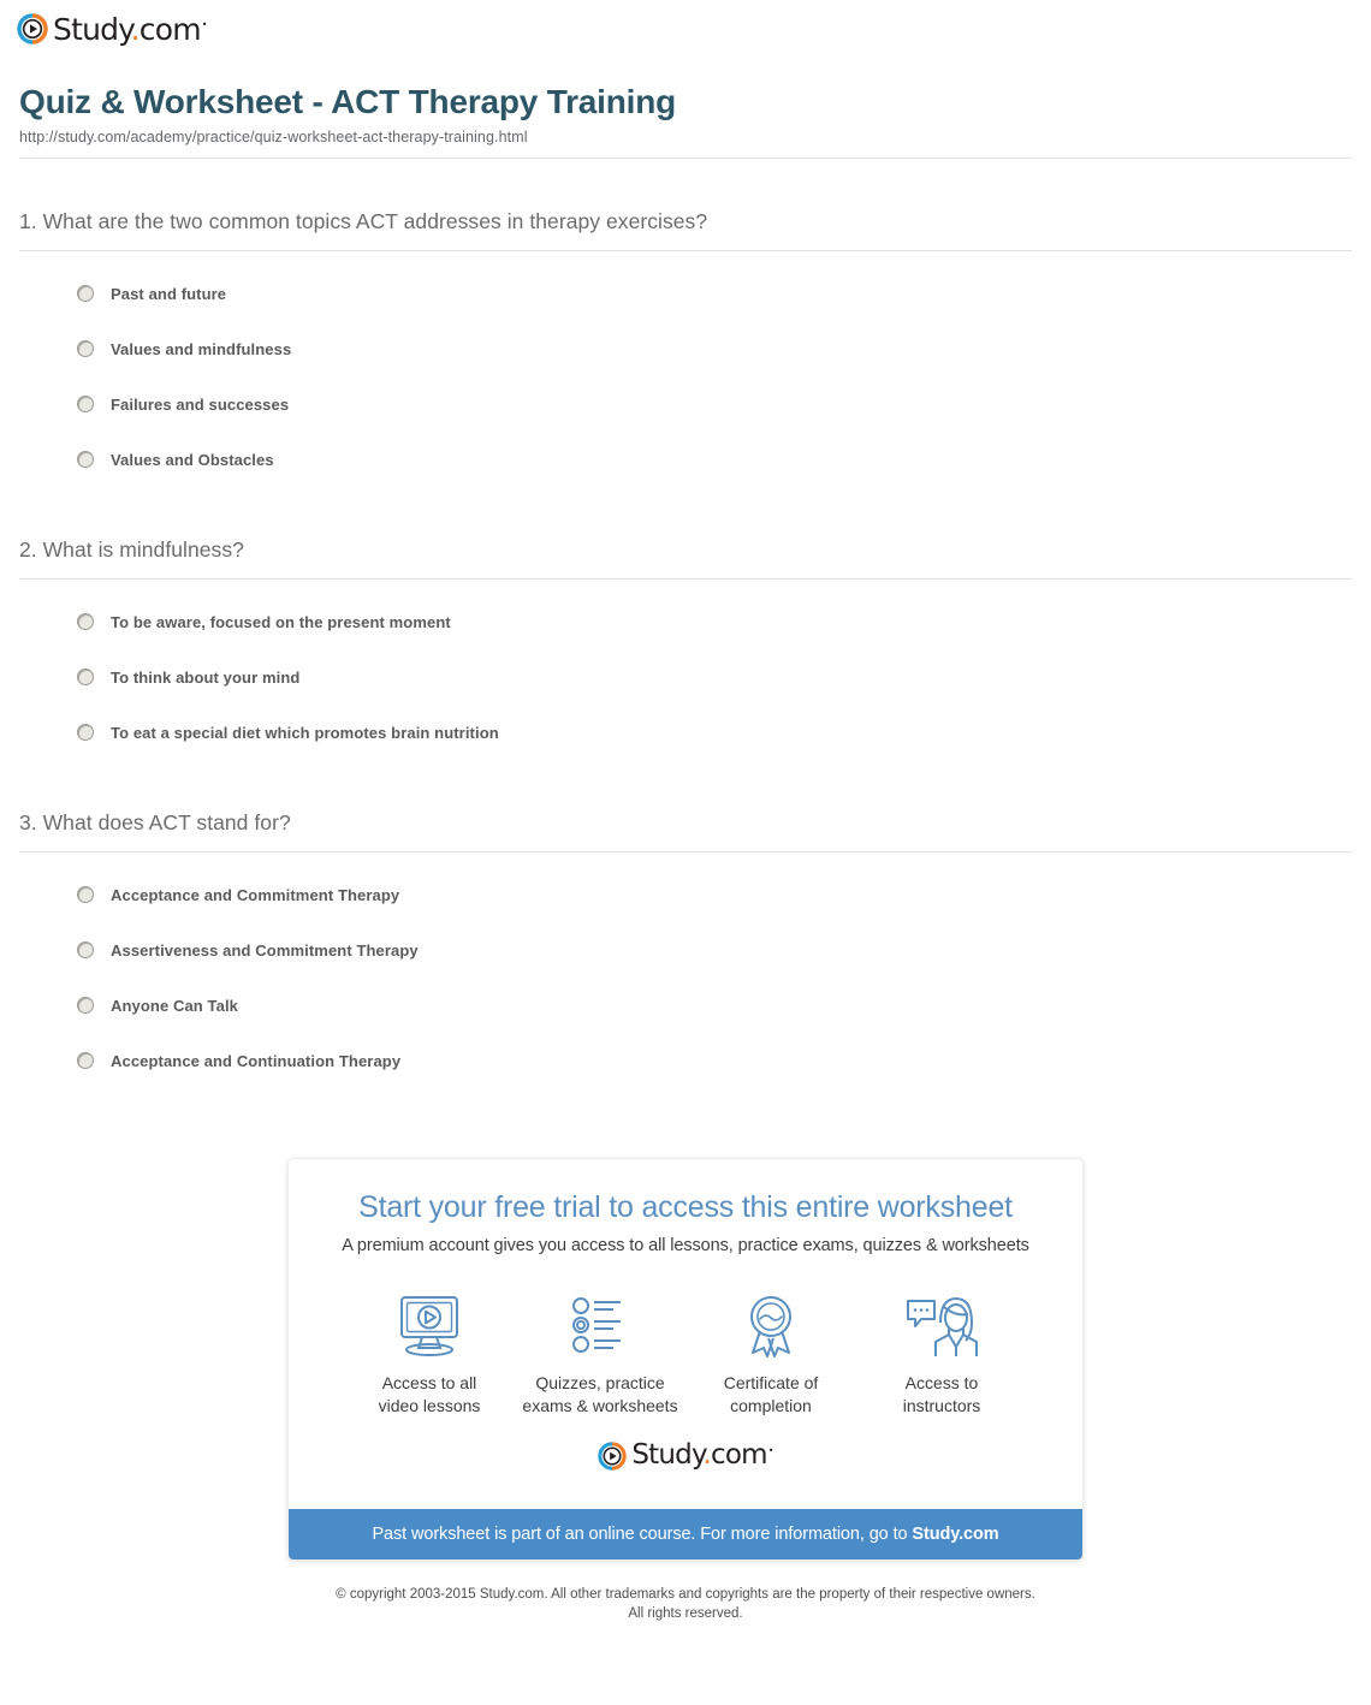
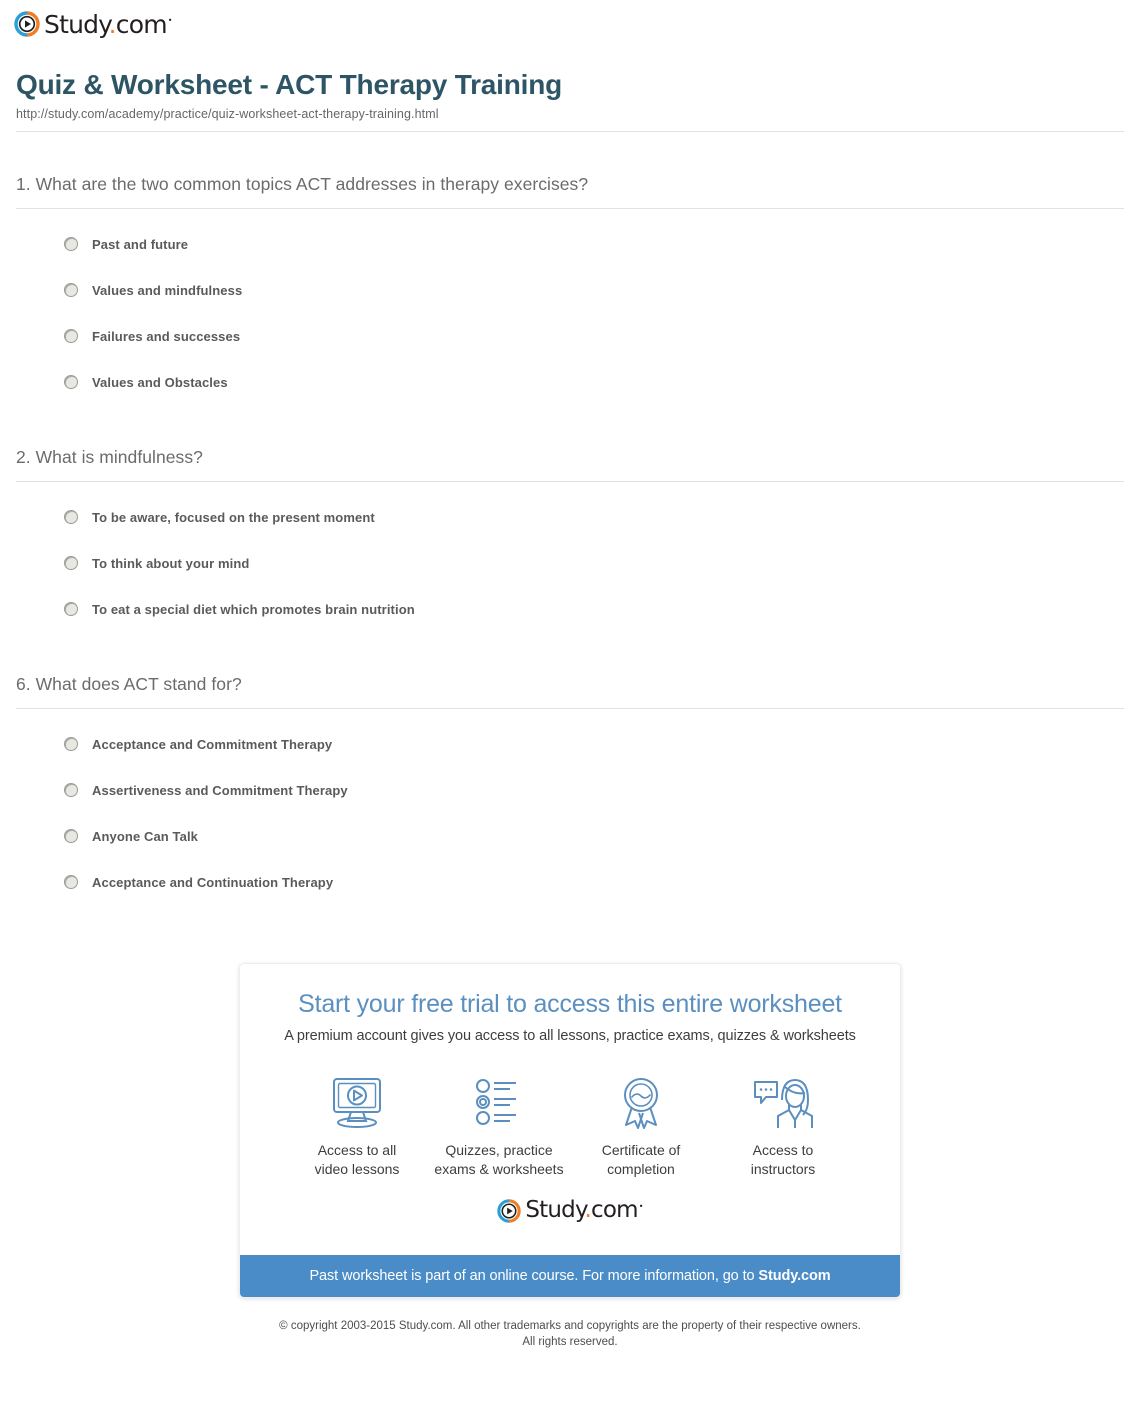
  Study.com•
  Quiz & Worksheet - ACT Therapy Training
  http://study.com/academy/practice/quiz-worksheet-act-therapy-training.html
  1. What are the two common topics ACT addresses in therapy exercises?
  Past and future
  Values and mindfulness
  Failures and successes
  Values and Obstacles
  2. What is mindfulness?
  To be aware, focused on the present moment
  To think about your mind
  To eat a special diet which promotes brain nutrition
- 3. What does ACT stand for?
+ 6. What does ACT stand for?
  Acceptance and Commitment Therapy
  Assertiveness and Commitment Therapy
  Anyone Can Talk
  Acceptance and Continuation Therapy
  Start your free trial to access this entire worksheet
  A premium account gives you access to all lessons, practice exams, quizzes & worksheets
  Access to all
  video lessons
  Quizzes, practice
  exams & worksheets
  Certificate of
  completion
  Access to
  instructors
  Study.com•
  Past worksheet is part of an online course. For more information, go to Study.com
  © copyright 2003-2015 Study.com. All other trademarks and copyrights are the property of their respective owners.
  All rights reserved.
